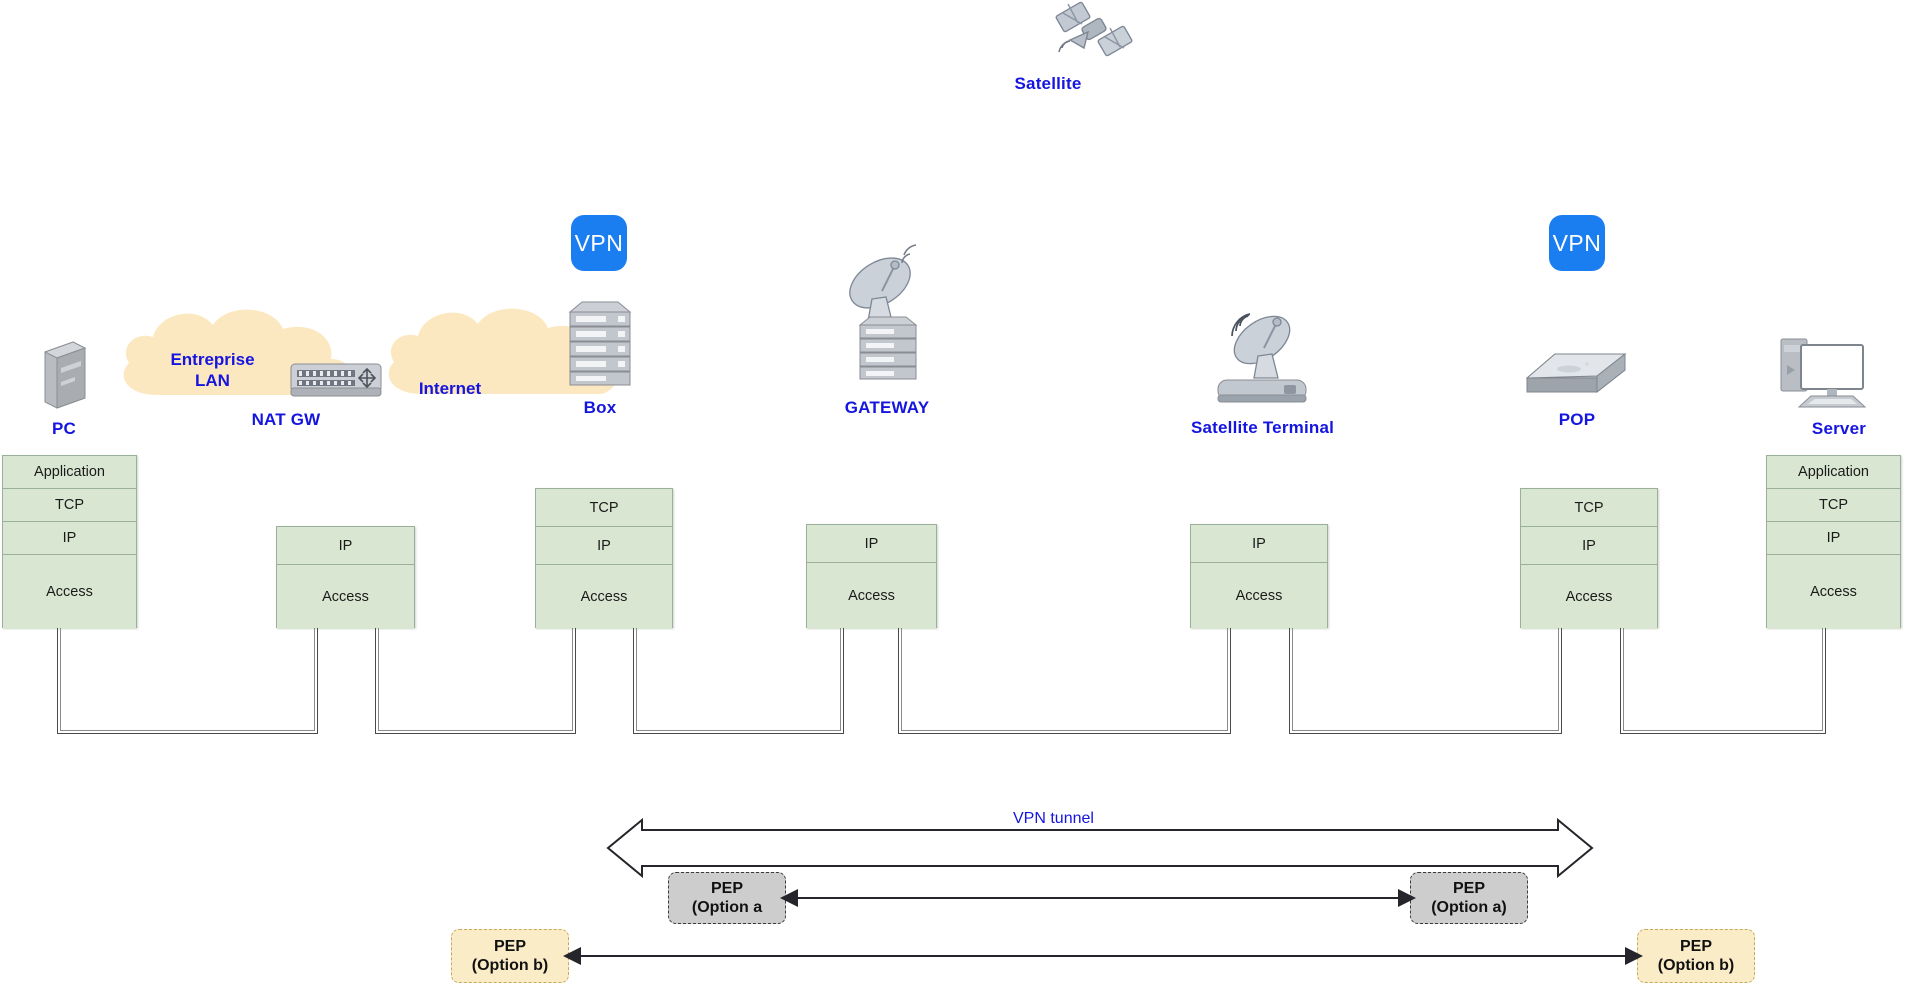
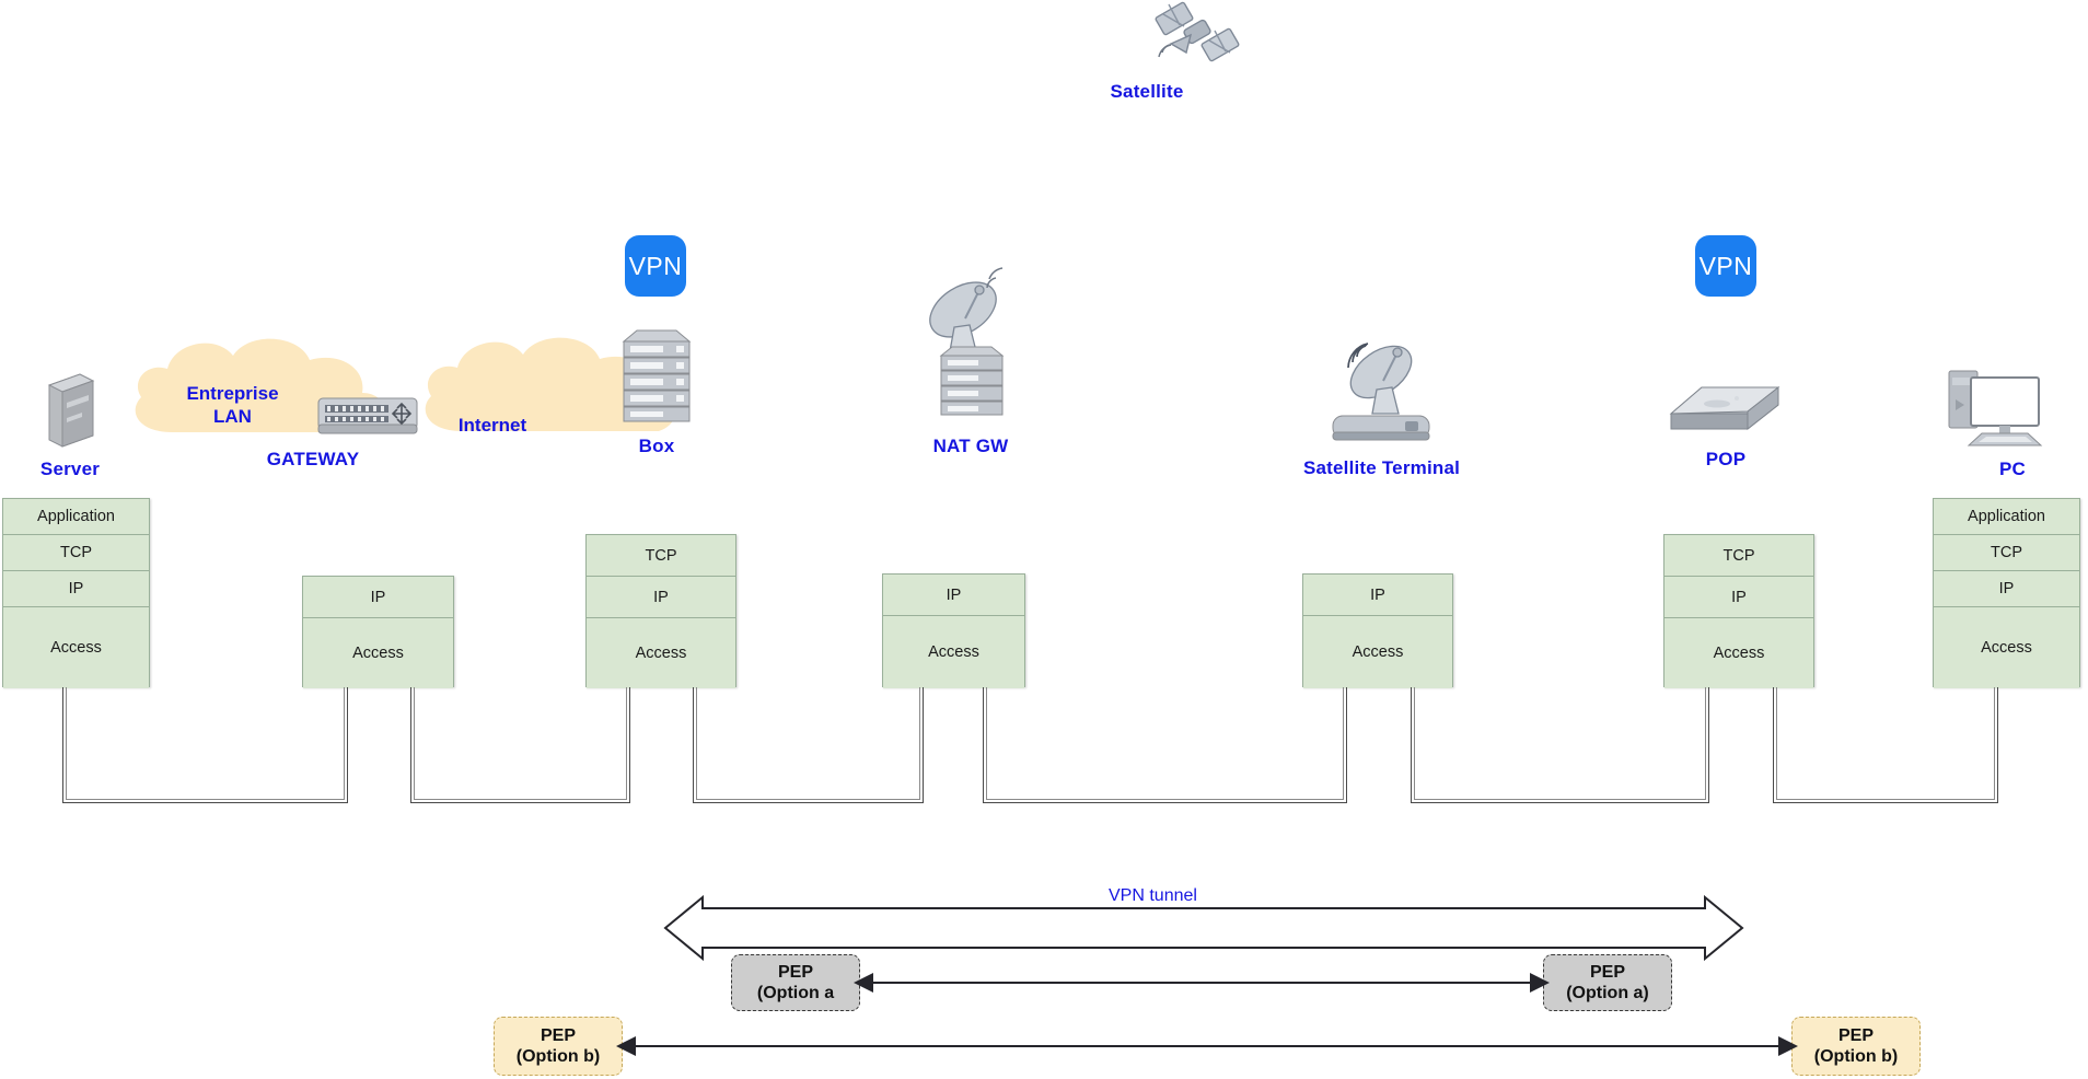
  Satellite
  Entreprise
  LAN
  Internet
- PC
+ Server
- NAT GW
+ GATEWAY
  VPN
  Box
- GATEWAY
+ NAT GW
  Satellite Terminal
  VPN
  POP
- Server
+ PC
  Application
  TCP
  IP
  Access
  IP
  Access
  TCP
  IP
  Access
  IP
  Access
  IP
  Access
  TCP
  IP
  Access
  Application
  TCP
  IP
  Access
  VPN tunnel
  PEP
  (Option a
  PEP
  (Option a)
  PEP
  (Option b)
  PEP
  (Option b)
